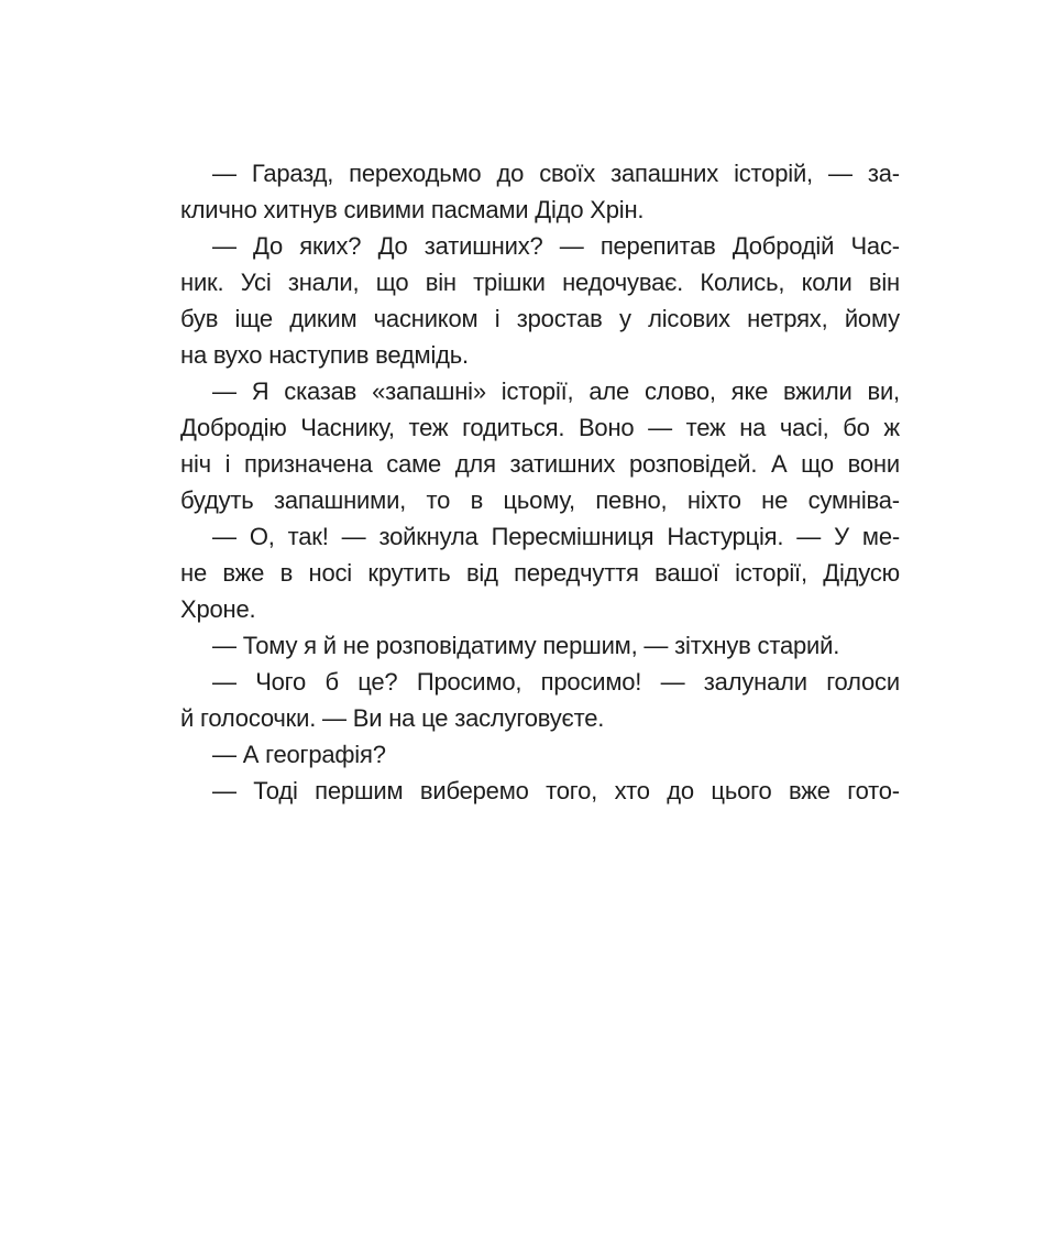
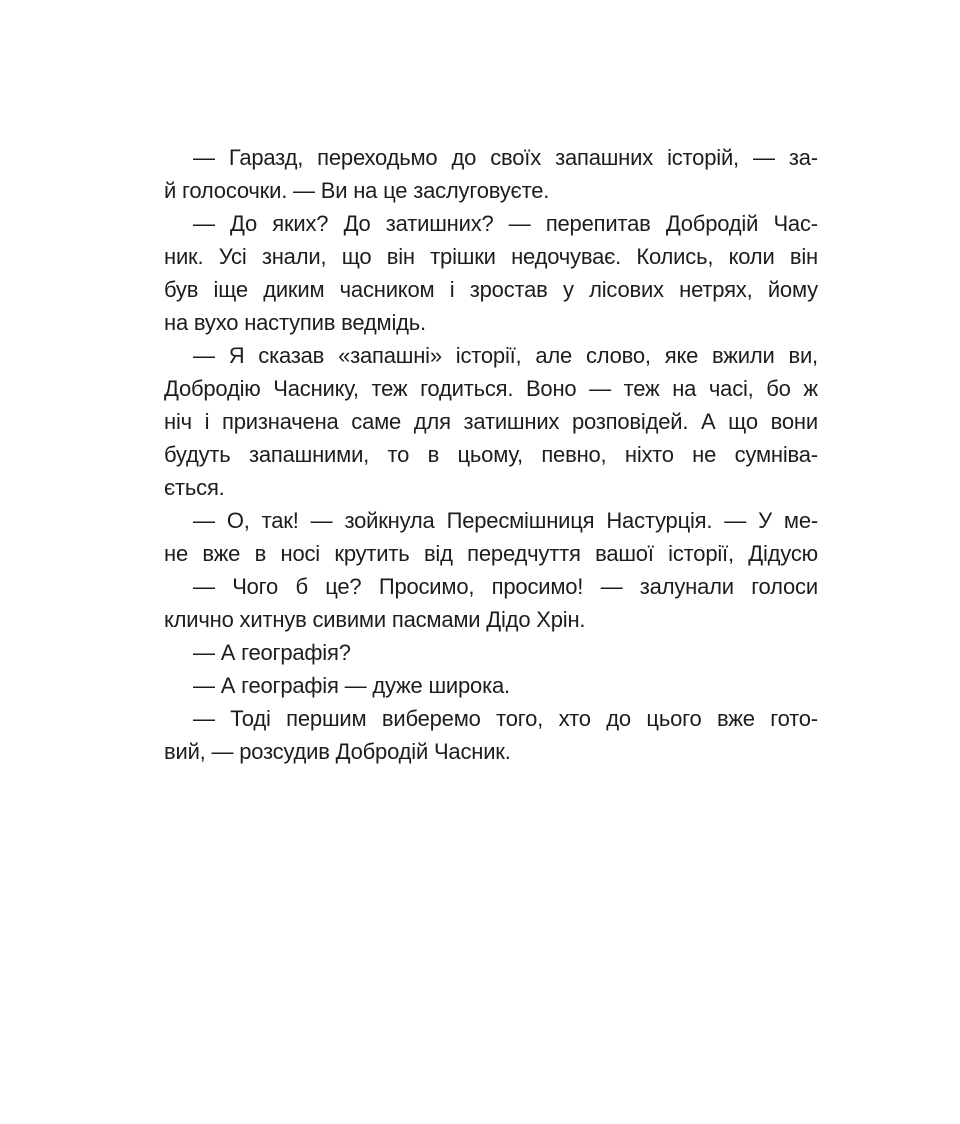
  —
  Гаразд,
  переходьмо
  до
  своїх
  запашних
  історій,
  —
  за-
- клично хитнув сивими пасмами Дідо Хрін.
+ й голосочки. — Ви на це заслуговуєте.
  —
  До
  яких?
  До
  затишних?
  —
  перепитав
  Добродій
  Час-
  ник.
  Усі
  знали,
  що
  він
  трішки
  недочуває.
  Колись,
  коли
  він
  був
  іще
  диким
  часником
  і
  зростав
  у
  лісових
  нетрях,
  йому
  на вухо наступив ведмідь.
  —
  Я
  сказав
  «запашні»
  історії,
  але
  слово,
  яке
  вжили
  ви,
  Добродію
  Часнику,
  теж
  годиться.
  Воно
  —
  теж
  на
  часі,
  бо
  ж
  ніч
  і
  призначена
  саме
  для
  затишних
  розповідей.
  А
  що
  вони
  будуть
  запашними,
  то
  в
  цьому,
  певно,
  ніхто
  не
  сумніва-
+ ється.
  —
  О,
  так!
  —
  зойкнула
  Пересмішниця
  Настурція.
  —
  У
  ме-
  не
  вже
  в
  носі
  крутить
  від
  передчуття
  вашої
  історії,
  Дідусю
- Хроне.
- — Тому я й не розповідатиму першим, — зітхнув старий.
  —
  Чого
  б
  це?
  Просимо,
  просимо!
  —
  залунали
  голоси
- й голосочки. — Ви на це заслуговуєте.
+ клично хитнув сивими пасмами Дідо Хрін.
  — А географія?
+ — А географія — дуже широка.
  —
  Тоді
  першим
  виберемо
  того,
  хто
  до
  цього
  вже
  гото-
+ вий, — розсудив Добродій Часник.
